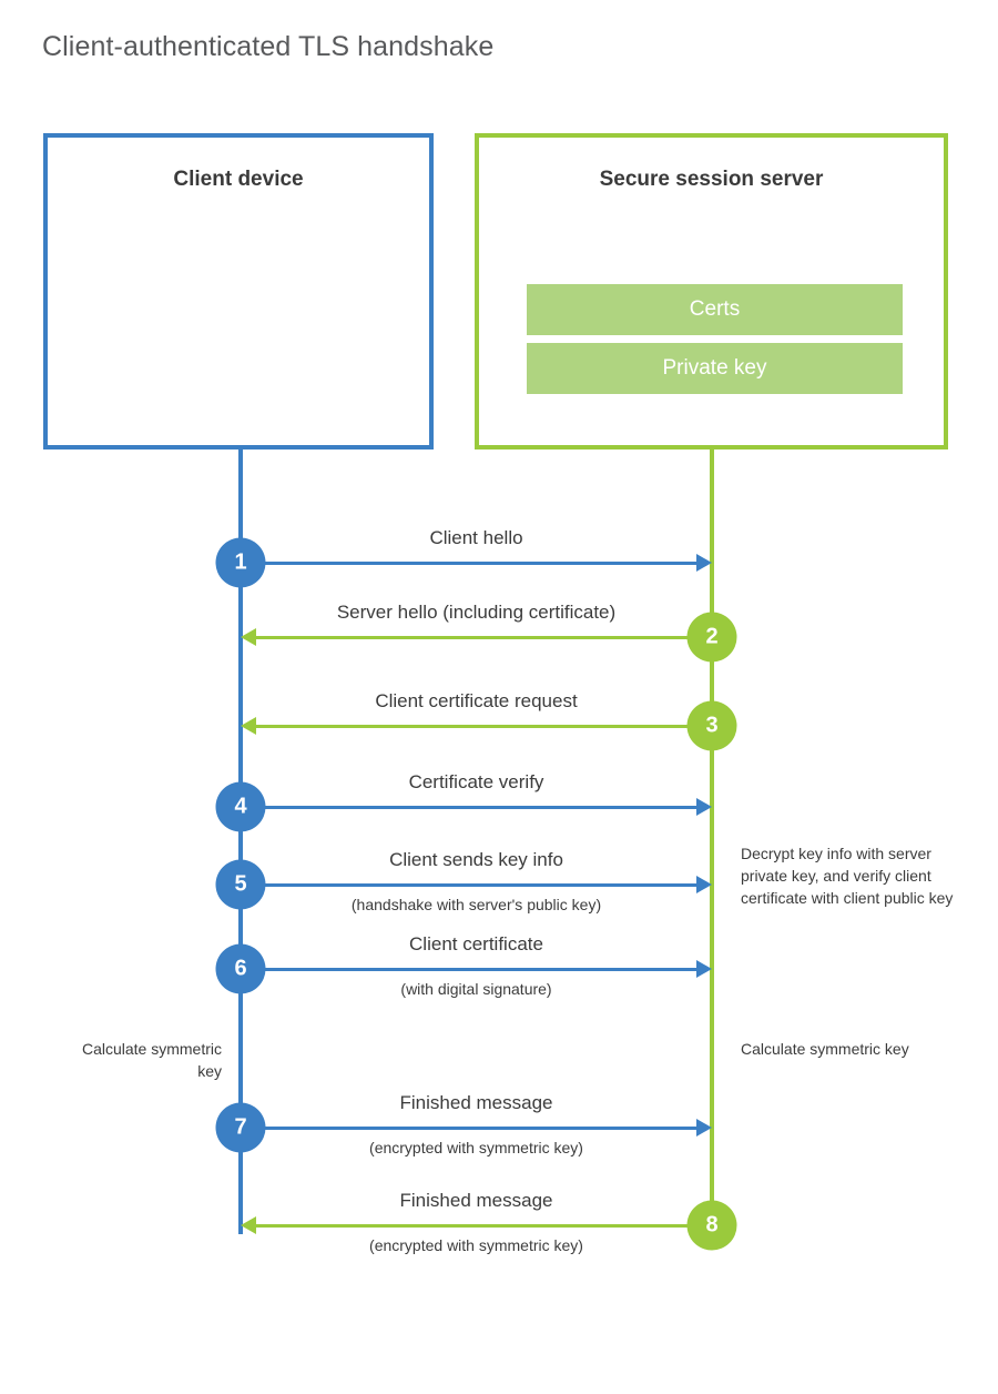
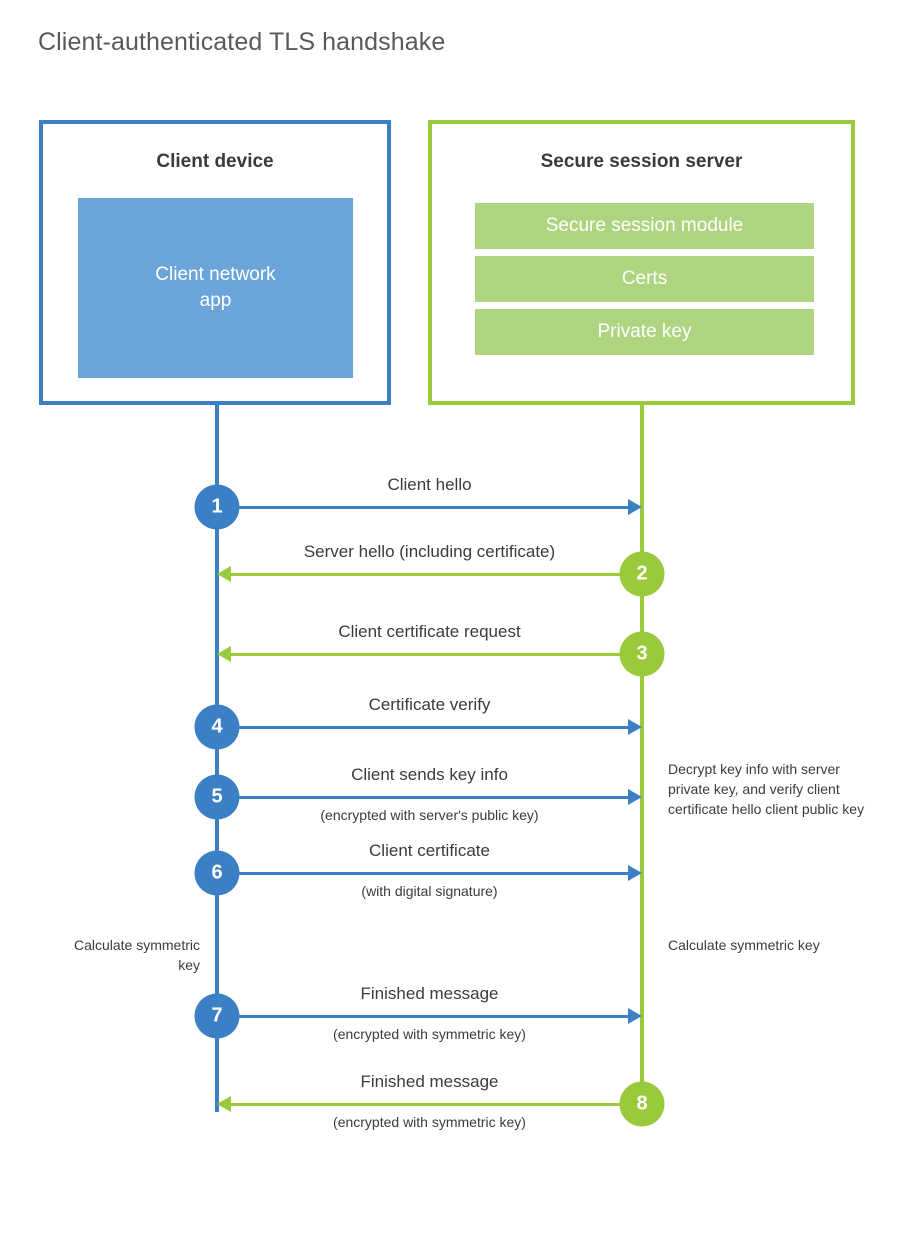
  Client-authenticated TLS handshake
  Client device
+ Client network
+ app
  Secure session server
+ Secure session module
  Certs
  Private key
- Decrypt key info with server private key, and verify client certificate with client public key
+ Decrypt key info with server private key, and verify client certificate hello client public key
  Calculate symmetric key
  Calculate symmetric key
  Client hello
  Server hello (including certificate)
  Client certificate request
  Certificate verify
  Client sends key info
- (handshake with server's public key)
+ (encrypted with server's public key)
  Client certificate
  (with digital signature)
  Finished message
  (encrypted with symmetric key)
  Finished message
  (encrypted with symmetric key)
  1
  2
  3
  4
  5
  6
  7
  8
